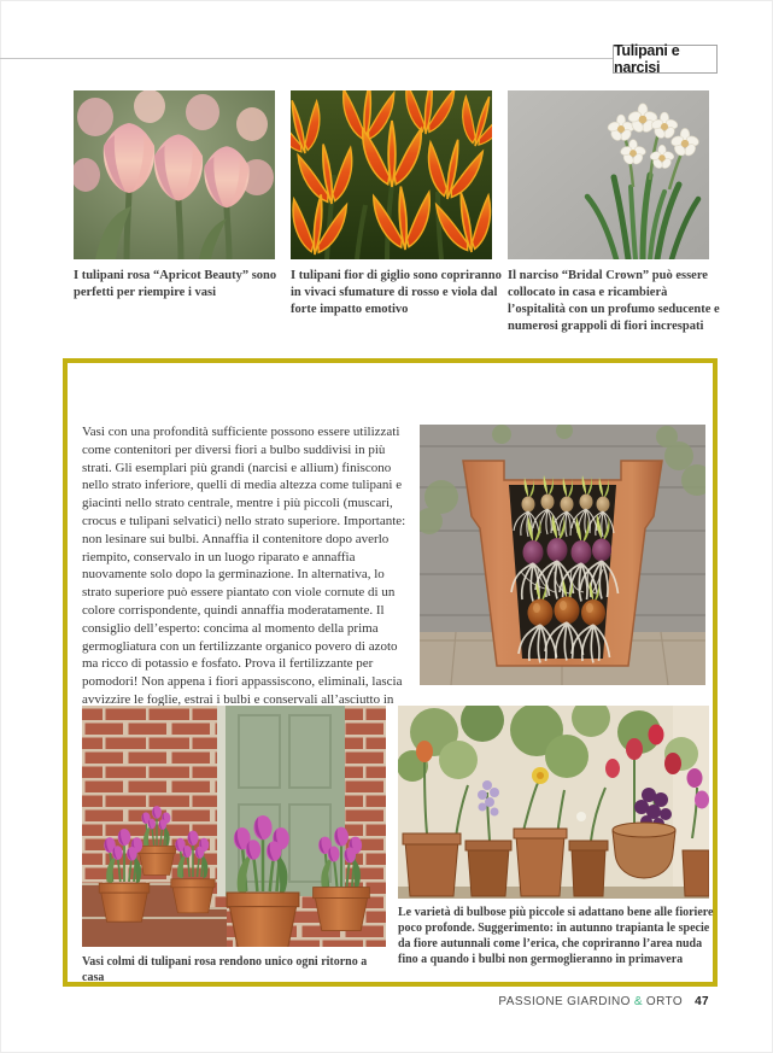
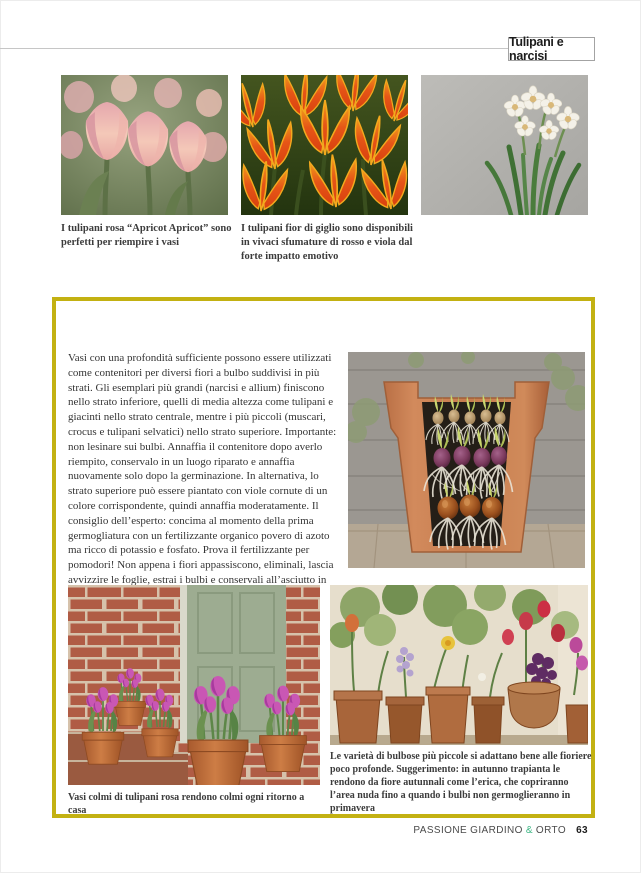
  Tulipani e narcisi
- I tulipani rosa “Apricot Beauty” sono perfetti per riempire i vasi
+ I tulipani rosa “Apricot Apricot” sono perfetti per riempire i vasi
- I tulipani fior di giglio sono copriranno in vivaci sfumature di rosso e viola dal forte impatto emotivo
+ I tulipani fior di giglio sono disponibili in vivaci sfumature di rosso e viola dal forte impatto emotivo
- Il narciso “Bridal Crown” può essere collocato in casa e ricambierà l’ospitalità con un profumo seducente e numerosi grappoli di fiori increspati
  Vasi con una profondità sufficiente possono essere utilizzati come contenitori per diversi fiori a bulbo suddivisi in più strati. Gli esemplari più grandi (narcisi e allium) finiscono nello strato inferiore, quelli di media altezza come tulipani e giacinti nello strato centrale, mentre i più piccoli (muscari, crocus e tulipani selvatici) nello strato superiore. Importante: non lesinare sui bulbi. Annaffia il contenitore dopo averlo riempito, conservalo in un luogo riparato e annaffia nuovamente solo dopo la germinazione. In alternativa, lo strato superiore può essere piantato con viole cornute di un colore corrispondente, quindi annaffia moderatamente. Il consiglio dell’esperto: concima al momento della prima germogliatura con un fertilizzante organico povero di azoto ma ricco di potassio e fosfato. Prova il fertilizzante per pomodori! Non appena i fiori appassiscono, eliminali, lascia avvizzire le foglie, estrai i bulbi e conservali all’asciutto in
- Vasi colmi di tulipani rosa rendono unico ogni ritorno a casa
+ Vasi colmi di tulipani rosa rendono colmi ogni ritorno a casa
- Le varietà di bulbose più piccole si adattano bene alle fioriere poco profonde. Suggerimento: in autunno trapianta le specie da fiore autunnali come l’erica, che copriranno l’area nuda fino a quando i bulbi non germoglieranno in primavera
+ Le varietà di bulbose più piccole si adattano bene alle fioriere poco profonde. Suggerimento: in autunno trapianta le rendono da fiore autunnali come l’erica, che copriranno l’area nuda fino a quando i bulbi non germoglieranno in primavera
  PASSIONE GIARDINO
  &
  ORTO
- 47
+ 63
